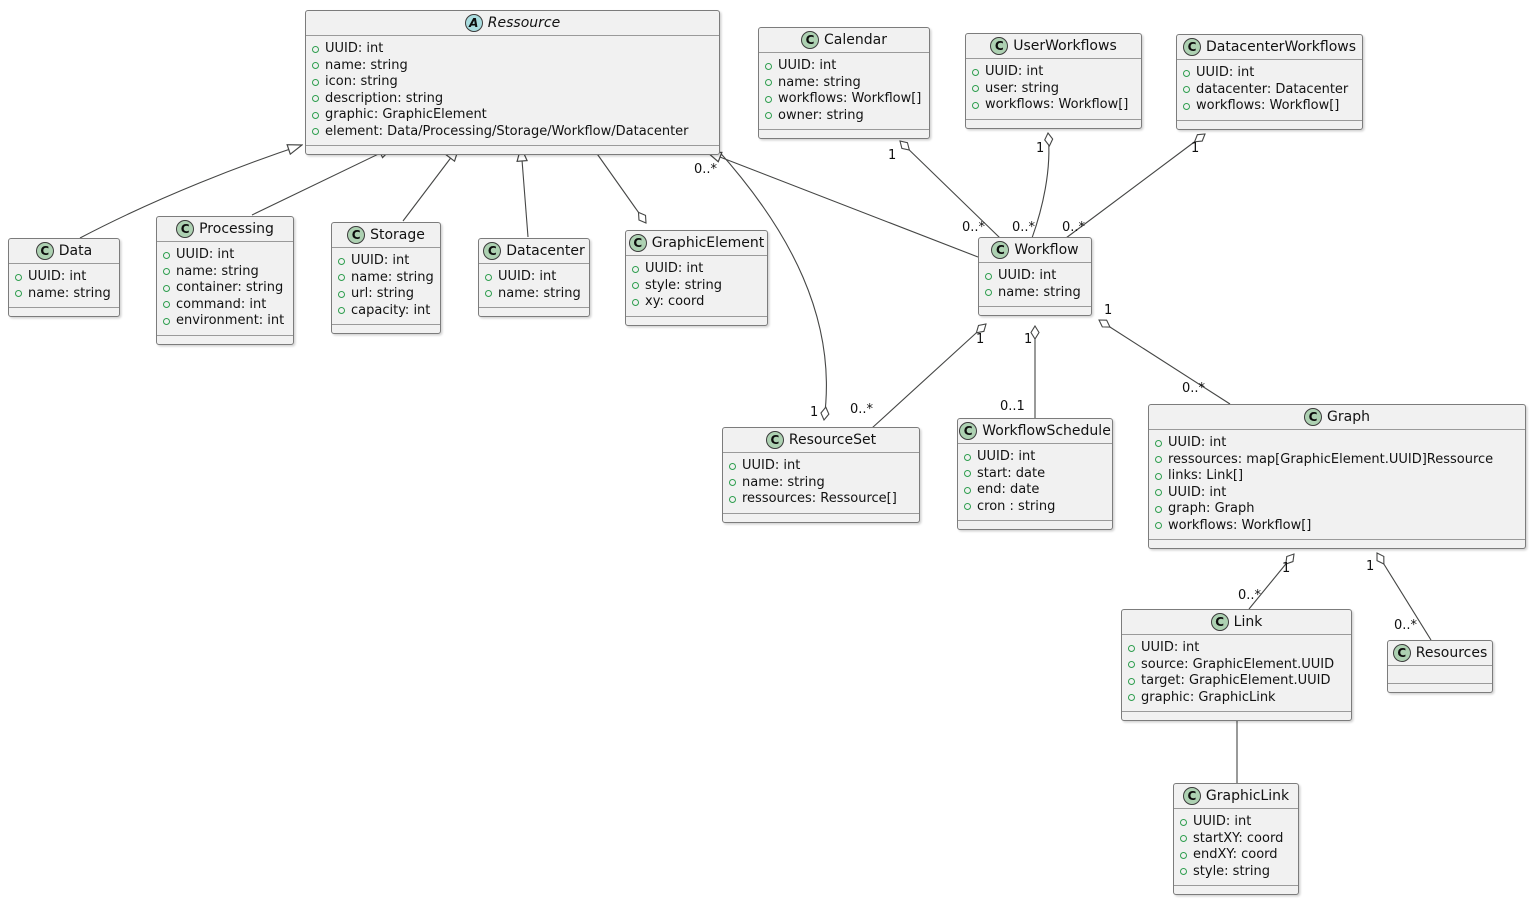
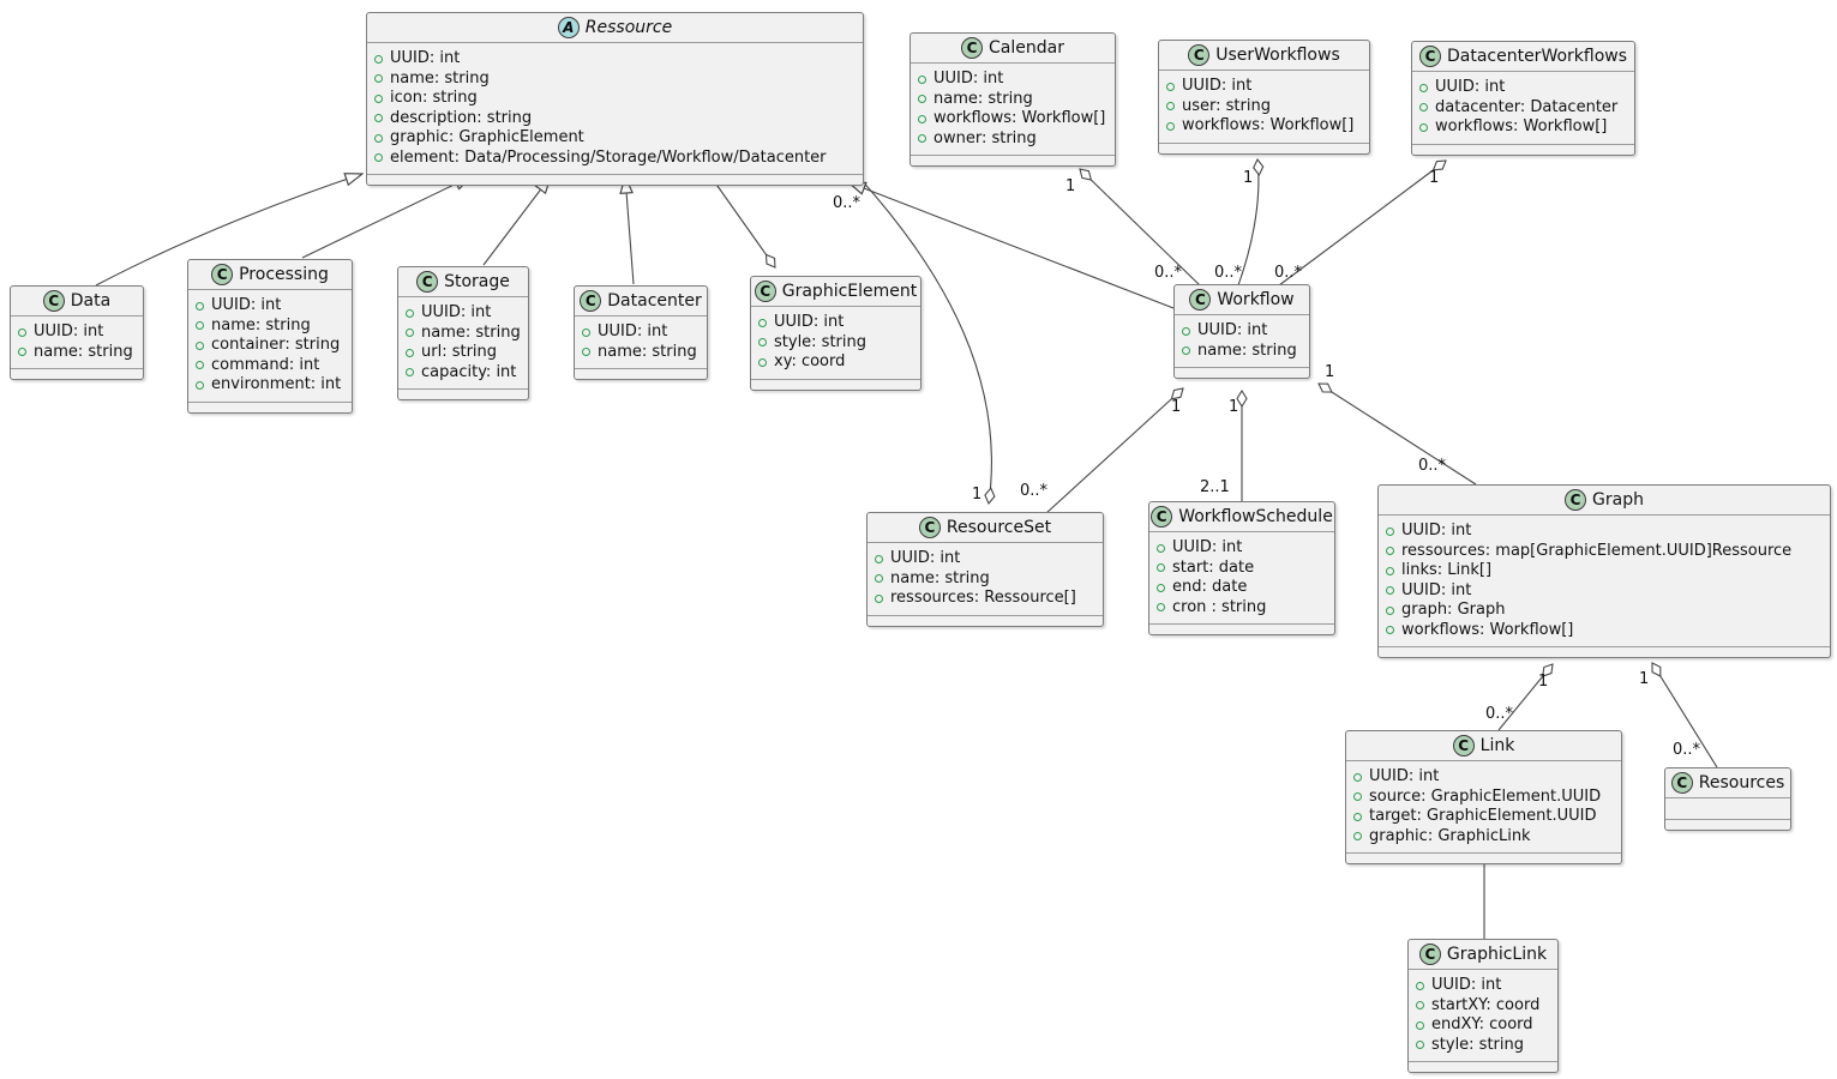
  1
  0..*
  1
  0..*
  1
  0..*
  1
  0..*
  1
- 0..1
+ 2..1
  1
  0..*
  0..*
  1
  1
  0..*
  1
  0..*
  A
  Ressource
  UUID: int
  name: string
  icon: string
  description: string
  graphic: GraphicElement
  element: Data/Processing/Storage/Workflow/Datacenter
  C
  Calendar
  UUID: int
  name: string
  workflows: Workflow[]
  owner: string
  C
  UserWorkflows
  UUID: int
  user: string
  workflows: Workflow[]
  C
  DatacenterWorkflows
  UUID: int
  datacenter: Datacenter
  workflows: Workflow[]
  C
  Data
  UUID: int
  name: string
  C
  Processing
  UUID: int
  name: string
  container: string
  command: int
  environment: int
  C
  Storage
  UUID: int
  name: string
  url: string
  capacity: int
  C
  Datacenter
  UUID: int
  name: string
  C
  GraphicElement
  UUID: int
  style: string
  xy: coord
  C
  Workflow
  UUID: int
  name: string
  C
  ResourceSet
  UUID: int
  name: string
  ressources: Ressource[]
  C
  WorkflowSchedule
  UUID: int
  start: date
  end: date
  cron : string
  C
  Graph
  UUID: int
  ressources: map[GraphicElement.UUID]Ressource
  links: Link[]
  UUID: int
  graph: Graph
  workflows: Workflow[]
  C
  Link
  UUID: int
  source: GraphicElement.UUID
  target: GraphicElement.UUID
  graphic: GraphicLink
  C
  Resources
  C
  GraphicLink
  UUID: int
  startXY: coord
  endXY: coord
  style: string
